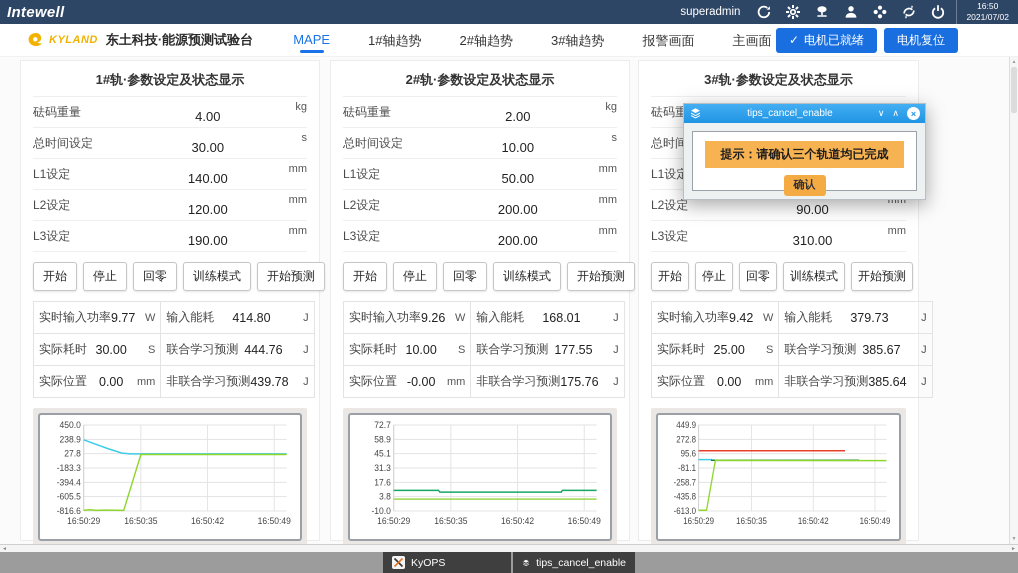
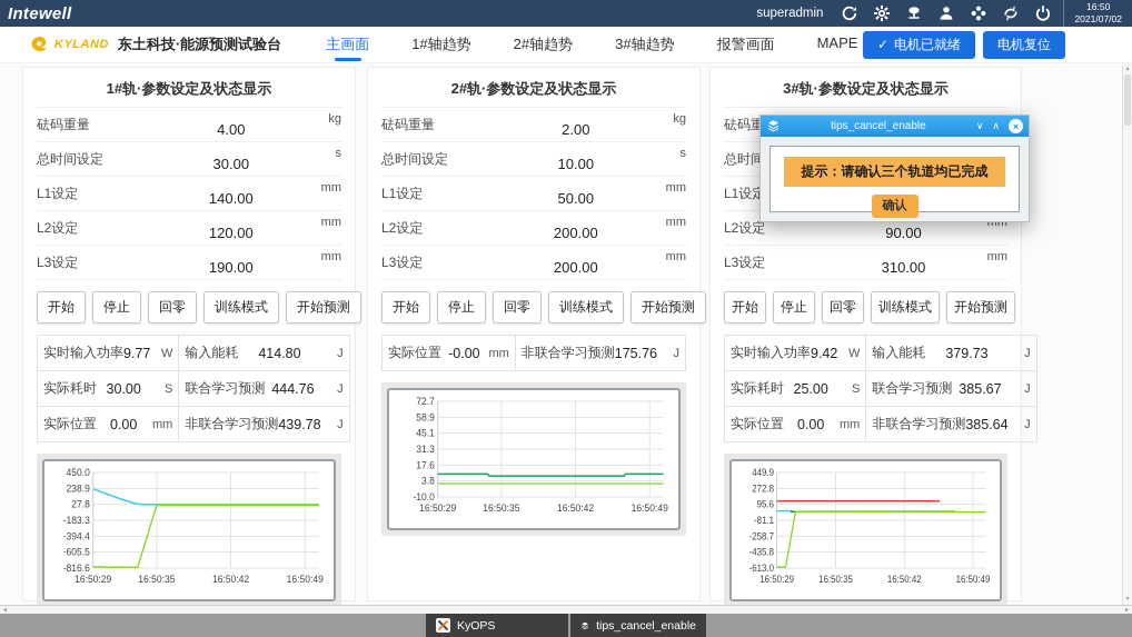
  Intewell
  superadmin
  16:50
  2021/07/02
  KYLAND
  东土科技·能源预测试验台
- MAPE
+ 主画面
  1#轴趋势
  2#轴趋势
  3#轴趋势
  报警画面
- 主画面
+ MAPE
  ✓
  电机已就绪
  电机复位
  1#轨·参数设定及状态显示
  砝码重量
  4.00
  kg
  总时间设定
  30.00
  s
  L1设定
  140.00
  mm
  L2设定
  120.00
  mm
  L3设定
  190.00
  mm
  开始
  停止
  回零
  训练模式
  开始预测
  实时输入功率9.77 W	输入能耗 414.80 J
  实际耗时 30.00 S	联合学习预测 444.76 J
  实际位置 0.00 mm	非联合学习预测439.78 J
  450.0
  238.9
  27.8
  -183.3
  -394.4
  -605.5
  -816.6
  16:50:29
  16:50:35
  16:50:42
  16:50:49
  2#轨·参数设定及状态显示
  砝码重量
  2.00
  kg
  总时间设定
  10.00
  s
  L1设定
  50.00
  mm
  L2设定
  200.00
  mm
  L3设定
  200.00
  mm
  开始
  停止
  回零
  训练模式
  开始预测
- 实时输入功率9.26 W	输入能耗 168.01 J
- 实际耗时 10.00 S	联合学习预测 177.55 J
  实际位置 -0.00 mm	非联合学习预测175.76 J
  72.7
  58.9
  45.1
  31.3
  17.6
  3.8
  -10.0
  16:50:29
  16:50:35
  16:50:42
  16:50:49
  3#轨·参数设定及状态显示
  砝码重
  L1设
  L2设定
  90.00
  mm
  L3设定
  310.00
  mm
  开始
  停止
  回零
  训练模式
  开始预测
  实时输入功率9.42 W	输入能耗 379.73 J
  实际耗时 25.00 S	联合学习预测 385.67 J
  实际位置 0.00 mm	非联合学习预测385.64 J
  449.9
  272.8
  95.6
  -81.1
  -258.7
  -435.8
  -613.0
  16:50:29
  16:50:35
  16:50:42
  16:50:49
  tips_cancel_enable
  ∨
  ∧
  ×
  提示：请确认三个轨道均已完成
  确认
  KyOPS
  tips_cancel_enable
